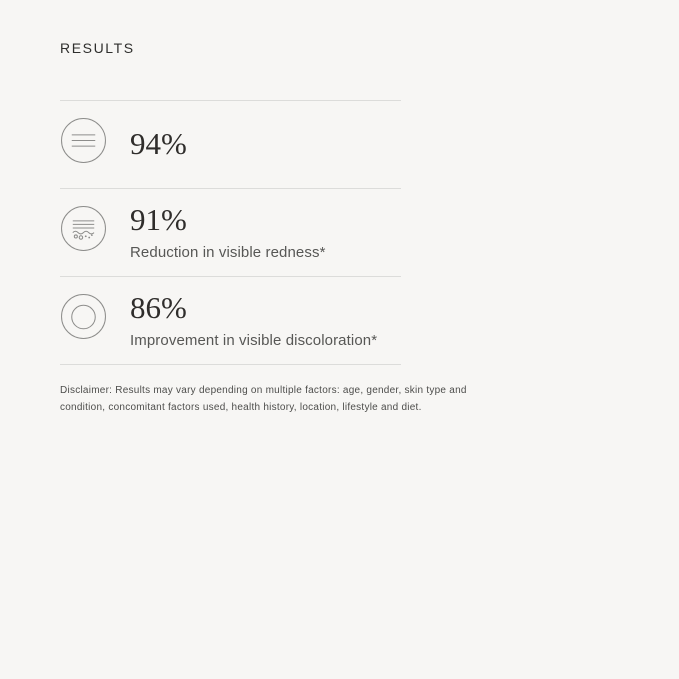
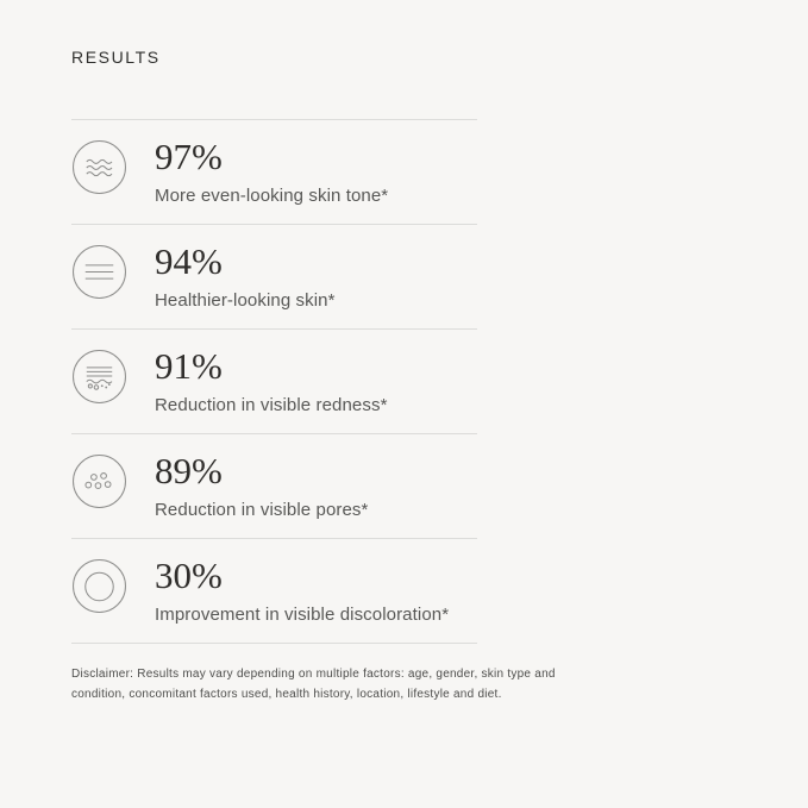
  RESULTS
+ 97%
+ More even-looking skin tone*
  94%
+ Healthier-looking skin*
  91%
  Reduction in visible redness*
+ 89%
+ Reduction in visible pores*
- 86%
+ 30%
  Improvement in visible discoloration*
  Disclaimer: Results may vary depending on multiple factors: age, gender, skin type and condition, concomitant factors used, health history, location, lifestyle and diet.
